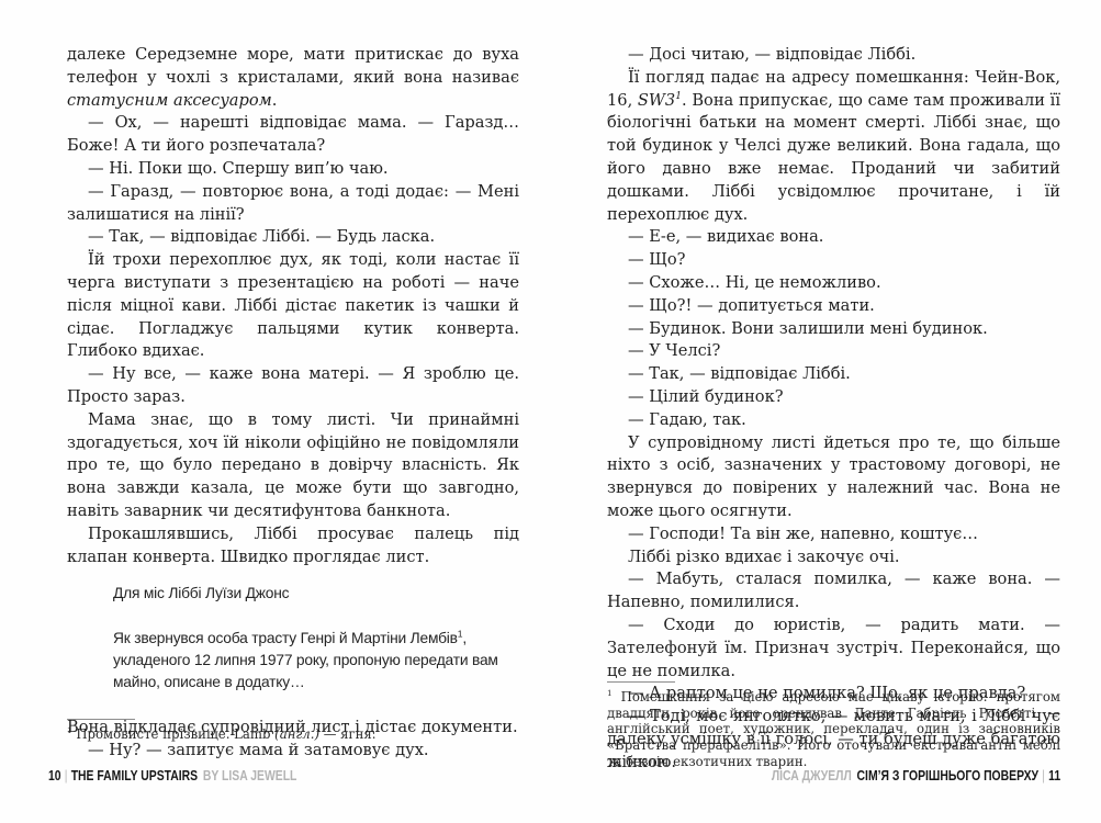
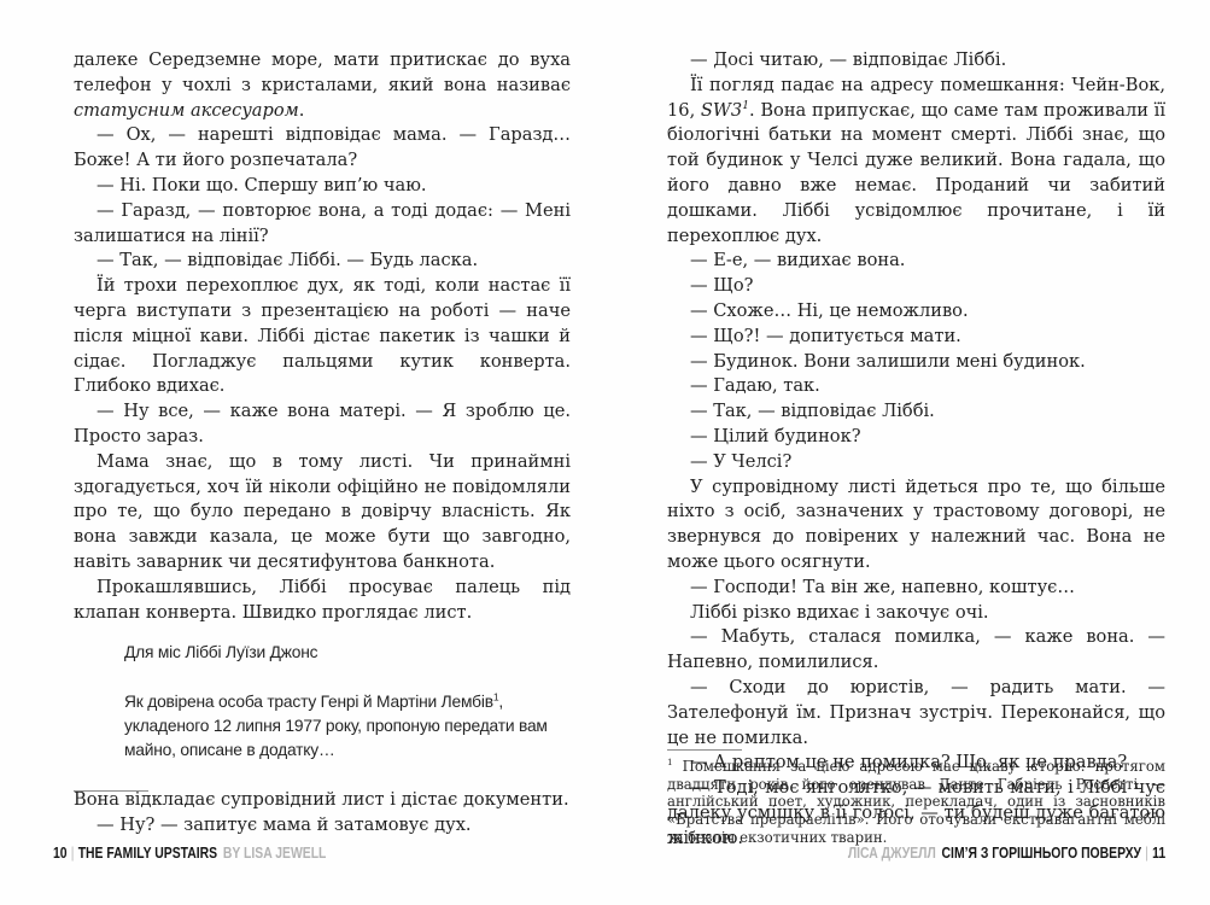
  далеке Середземне море, мати притискає до вуха телефон у чохлі з кристалами, який вона називає статусним аксесуаром.
  — Ох, — нарешті відповідає мама. — Гаразд… Боже! А ти його розпечатала?
  — Ні. Поки що. Спершу вип’ю чаю.
  — Гаразд, — повторює вона, а тоді додає: — Мені залишатися на лінії?
  — Так, — відповідає Ліббі. — Будь ласка.
  Їй трохи перехоплює дух, як тоді, коли настає її черга виступати з презентацією на роботі — наче після міцної кави. Ліббі дістає пакетик із чашки й сідає. Погладжує пальцями кутик конверта. Глибоко вдихає.
  — Ну все, — каже вона матері. — Я зроблю це. Просто зараз.
  Мама знає, що в тому листі. Чи принаймні здогадується, хоч їй ніколи офіційно не повідомляли про те, що було передано в довірчу власність. Як вона завжди казала, це може бути що завгодно, навіть заварник чи десятифунтова банкнота.
  Прокашлявшись, Ліббі просуває палець під клапан конверта. Швидко проглядає лист.
  Для міс Ліббі Луїзи Джонс
- Як звернувся особа трасту Генрі й Мартіни Лембів1, укладеного 12 липня 1977 року, пропоную передати вам майно, описане в додатку…
+ Як довірена особа трасту Генрі й Мартіни Лембів1, укладеного 12 липня 1977 року, пропоную передати вам майно, описане в додатку…
  Вона відкладає супровідний лист і дістає документи.
  — Ну? — запитує мама й затамовує дух.
  — Досі читаю, — відповідає Ліббі.
  Її погляд падає на адресу помешкання: Чейн-Вок, 16, SW31. Вона припускає, що саме там проживали її біологічні батьки на момент смерті. Ліббі знає, що той будинок у Челсі дуже великий. Вона гадала, що його давно вже немає. Проданий чи забитий дошками. Ліббі усвідомлює прочитане, і їй перехоплює дух.
  — Е-е, — видихає вона.
  — Що?
  — Схоже… Ні, це неможливо.
  — Що?! — допитується мати.
  — Будинок. Вони залишили мені будинок.
- — У Челсі?
+ — Гадаю, так.
  — Так, — відповідає Ліббі.
  — Цілий будинок?
- — Гадаю, так.
+ — У Челсі?
  У супровідному листі йдеться про те, що більше ніхто з осіб, зазначених у трастовому договорі, не звернувся до повірених у належний час. Вона не може цього осягнути.
  — Господи! Та він же, напевно, коштує…
  Ліббі різко вдихає і закочує очі.
  — Мабуть, сталася помилка, — каже вона. — Напевно, помилилися.
  — Сходи до юристів, — радить мати. — Зателефонуй їм. Признач зустріч. Переконайся, що це не помилка.
  — А раптом це не помилка? Що, як це правда?
  — Тоді, моє янголятко, — мовить мати, і Ліббі чує далеку усмішку в її голосі, — ти будеш дуже багатою жінкою.
- 1 Промовисте прізвище. Lamb (англ.) — ягня.
  1 Помешкання за цією адресою має цікаву історію: протягом двадцяти років його орендував Данте Габріель Россетті — англійський поет, художник, перекладач, один із засновників «Братства прерафаелітів». Його оточували екстравагантні меблі та безліч екзотичних тварин.
  10 | THE FAMILY UPSTAIRS BY LISA JEWELL
  ЛІСА ДЖУЕЛЛ СІМ’Я З ГОРІШНЬОГО ПОВЕРХУ | 11
